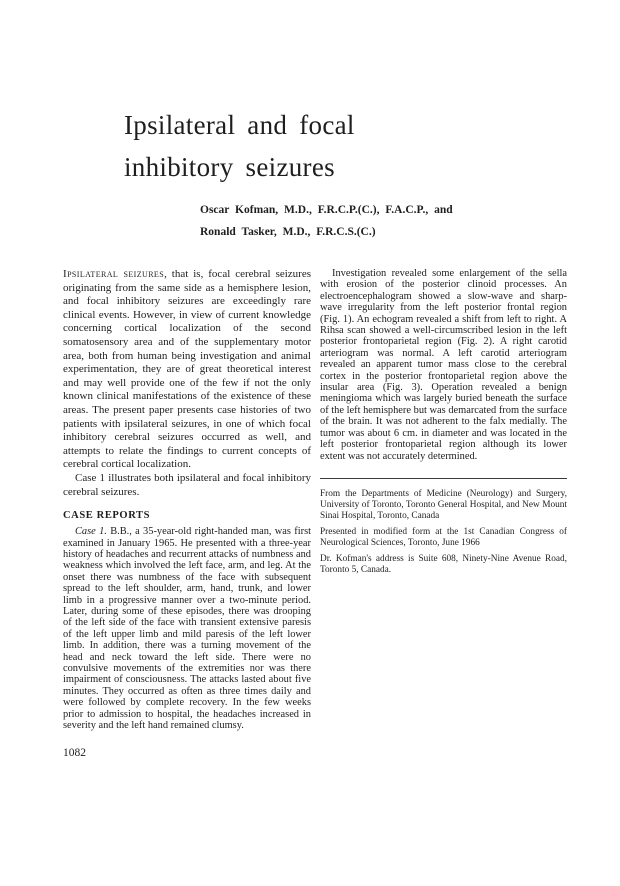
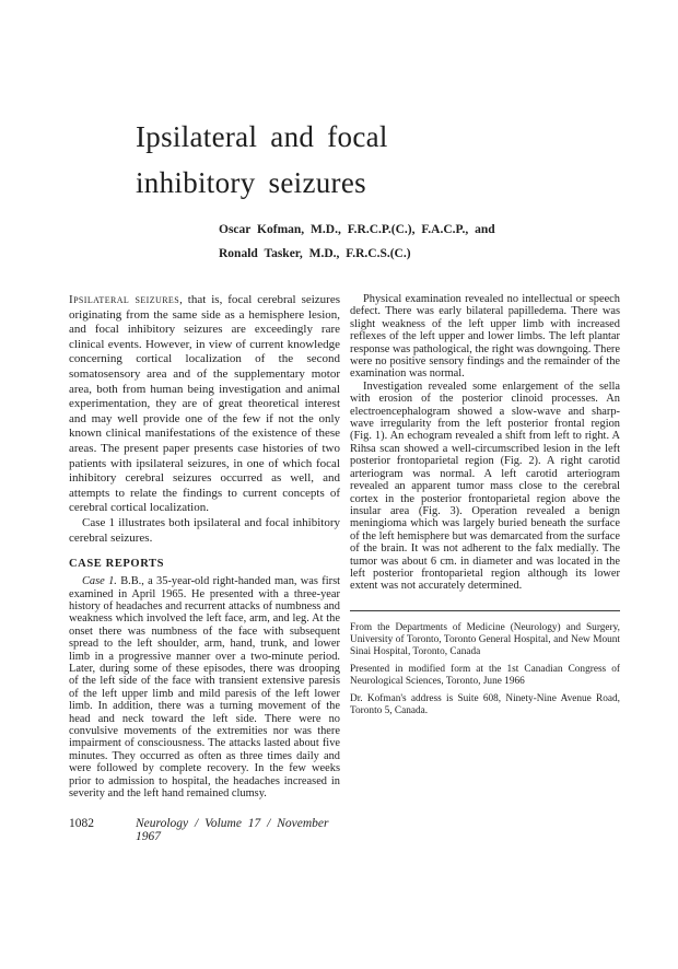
  Ipsilateral and focal
  inhibitory seizures
  Oscar Kofman, M.D., F.R.C.P.(C.), F.A.C.P., and
  Ronald Tasker, M.D., F.R.C.S.(C.)
  Ipsilateral seizures, that is, focal cerebral seizures originating from the same side as a hemisphere lesion, and focal inhibitory seizures are exceedingly rare clinical events. However, in view of current knowledge concerning cortical localization of the second somatosensory area and of the supplementary motor area, both from human being investigation and animal experimentation, they are of great theoretical interest and may well provide one of the few if not the only known clinical manifestations of the existence of these areas. The present paper presents case histories of two patients with ipsilateral seizures, in one of which focal inhibitory cerebral seizures occurred as well, and attempts to relate the findings to current concepts of cerebral cortical localization.
  Case 1 illustrates both ipsilateral and focal inhibitory cerebral seizures.
  CASE REPORTS
- Case 1. B.B., a 35-year-old right-handed man, was first examined in January 1965. He presented with a three-year history of headaches and recurrent attacks of numbness and weakness which involved the left face, arm, and leg. At the onset there was numbness of the face with subsequent spread to the left shoulder, arm, hand, trunk, and lower limb in a progressive manner over a two-minute period. Later, during some of these episodes, there was drooping of the left side of the face with transient extensive paresis of the left upper limb and mild paresis of the left lower limb. In addition, there was a turning movement of the head and neck toward the left side. There were no convulsive movements of the extremities nor was there impairment of consciousness. The attacks lasted about five minutes. They occurred as often as three times daily and were followed by complete recovery. In the few weeks prior to admission to hospital, the headaches increased in severity and the left hand remained clumsy.
+ Case 1. B.B., a 35-year-old right-handed man, was first examined in April 1965. He presented with a three-year history of headaches and recurrent attacks of numbness and weakness which involved the left face, arm, and leg. At the onset there was numbness of the face with subsequent spread to the left shoulder, arm, hand, trunk, and lower limb in a progressive manner over a two-minute period. Later, during some of these episodes, there was drooping of the left side of the face with transient extensive paresis of the left upper limb and mild paresis of the left lower limb. In addition, there was a turning movement of the head and neck toward the left side. There were no convulsive movements of the extremities nor was there impairment of consciousness. The attacks lasted about five minutes. They occurred as often as three times daily and were followed by complete recovery. In the few weeks prior to admission to hospital, the headaches increased in severity and the left hand remained clumsy.
  1082
+ Neurology / Volume 17 / November 1967
+ Physical examination revealed no intellectual or speech defect. There was early bilateral papilledema. There was slight weakness of the left upper limb with increased reflexes of the left upper and lower limbs. The left plantar response was pathological, the right was downgoing. There were no positive sensory findings and the remainder of the examination was normal.
  Investigation revealed some enlargement of the sella with erosion of the posterior clinoid processes. An electroencephalogram showed a slow-wave and sharp-wave irregularity from the left posterior frontal region (Fig. 1). An echogram revealed a shift from left to right. A Rihsa scan showed a well-circumscribed lesion in the left posterior frontoparietal region (Fig. 2). A right carotid arteriogram was normal. A left carotid arteriogram revealed an apparent tumor mass close to the cerebral cortex in the posterior frontoparietal region above the insular area (Fig. 3). Operation revealed a benign meningioma which was largely buried beneath the surface of the left hemisphere but was demarcated from the surface of the brain. It was not adherent to the falx medially. The tumor was about 6 cm. in diameter and was located in the left posterior frontoparietal region although its lower extent was not accurately determined.
  From the Departments of Medicine (Neurology) and Surgery, University of Toronto, Toronto General Hospital, and New Mount Sinai Hospital, Toronto, Canada
  Presented in modified form at the 1st Canadian Congress of Neurological Sciences, Toronto, June 1966
  Dr. Kofman's address is Suite 608, Ninety-Nine Avenue Road, Toronto 5, Canada.
